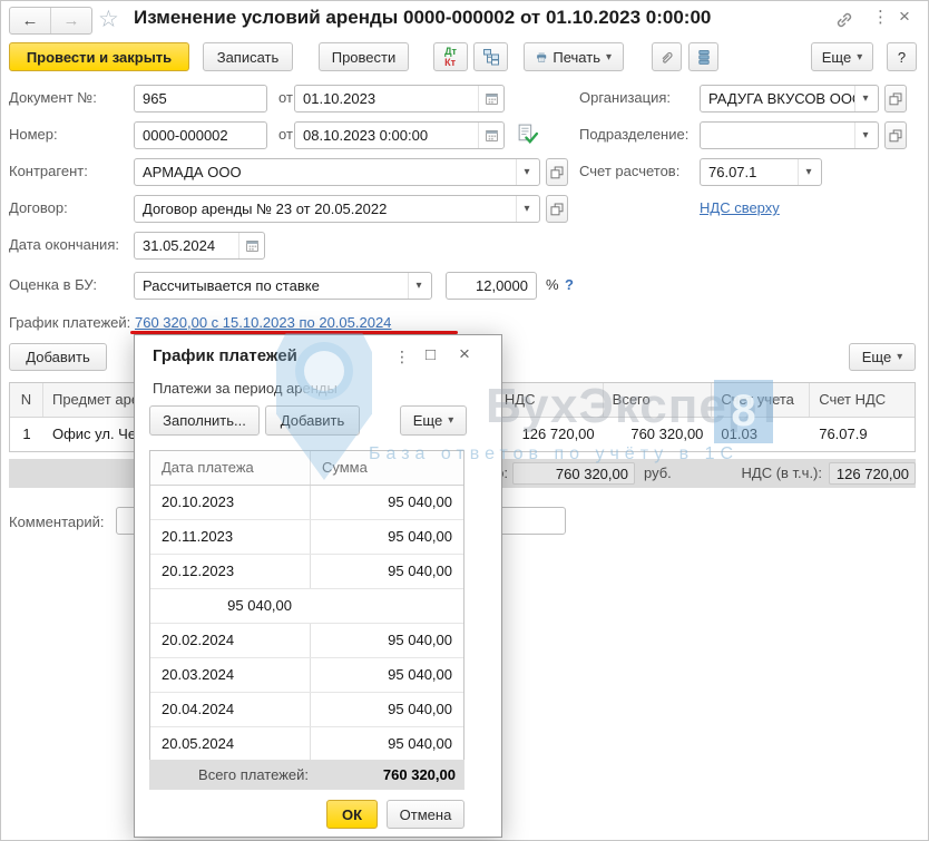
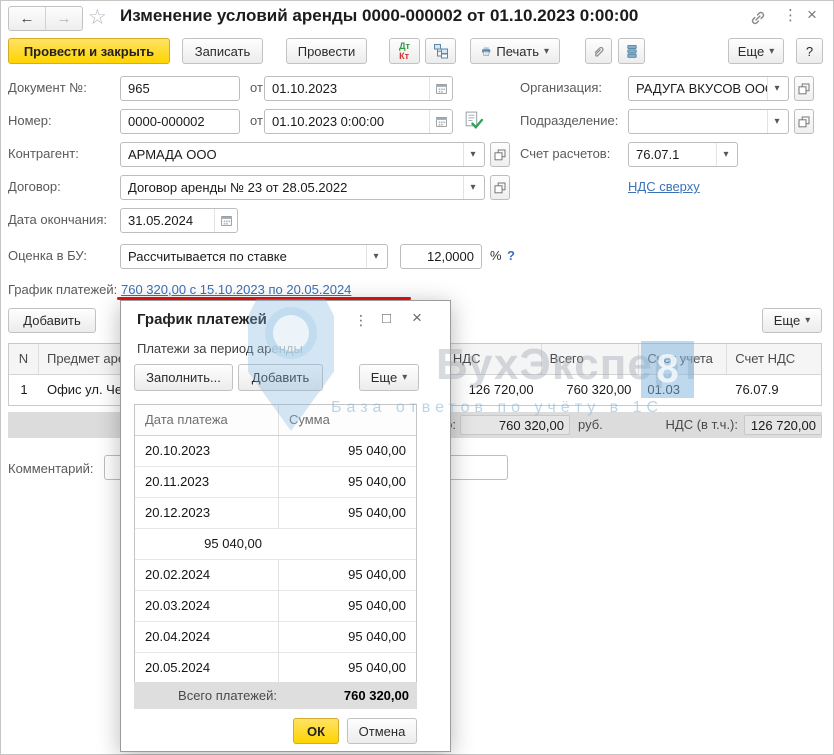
  ←
  →
  ☆
  Изменение условий аренды 0000-000002 от 01.10.2023 0:00:00
  ⋮
  ×
  Провести и закрыть
  Записать
  Провести
  Дт
  Кт
  Печать
  ▾
  Еще
  ▾
  ?
  Документ №:
  965
  01.10.2023
  Номер:
  0000-000002
- 08.10.2023 0:00:00
+ 01.10.2023 0:00:00
  Контрагент:
  АРМАДА ООО
  ▾
  Договор:
- Договор аренды № 23 от 20.05.2022
+ Договор аренды № 23 от 28.05.2022
  ▾
  Дата окончания:
  31.05.2024
  Оценка в БУ:
  Рассчитывается по ставке
  ▾
  12,0000
  %
  ?
  График платежей:
  760 320,00 с 15.10.2023 по 20.05.2024
  Организация:
  РАДУГА ВКУСОВ ОО
  ▾
  Подразделение:
  ▾
  Счет расчетов:
  76.07.1
  ▾
  НДС сверху
  Добавить
  Еще
  ▾
  N
  НДС
  Всего
  Счет учета
  Счет НДС
  1
  Офис ул. Че
  126 720,00
  760 320,00
  01.03
  76.07.9
  760 320,00
  руб.
  НДС (в т.ч.):
  126 720,00
  Комментарий:
  График платежей
  ⋮
  □
  ×
  Платежи за период аренды
  Заполнить...
  Добавить
  Еще
  ▾
  Дата платежа
  Сумма
  20.10.2023
  95 040,00
  20.11.2023
  95 040,00
  20.12.2023
  95 040,00
  95 040,00
  20.02.2024
  95 040,00
  20.03.2024
  95 040,00
  20.04.2024
  95 040,00
  20.05.2024
  95 040,00
  Всего платежей:
  760 320,00
  ОК
  Отмена
  БухЭксперт
  8
  База ответов по учёту в 1С
